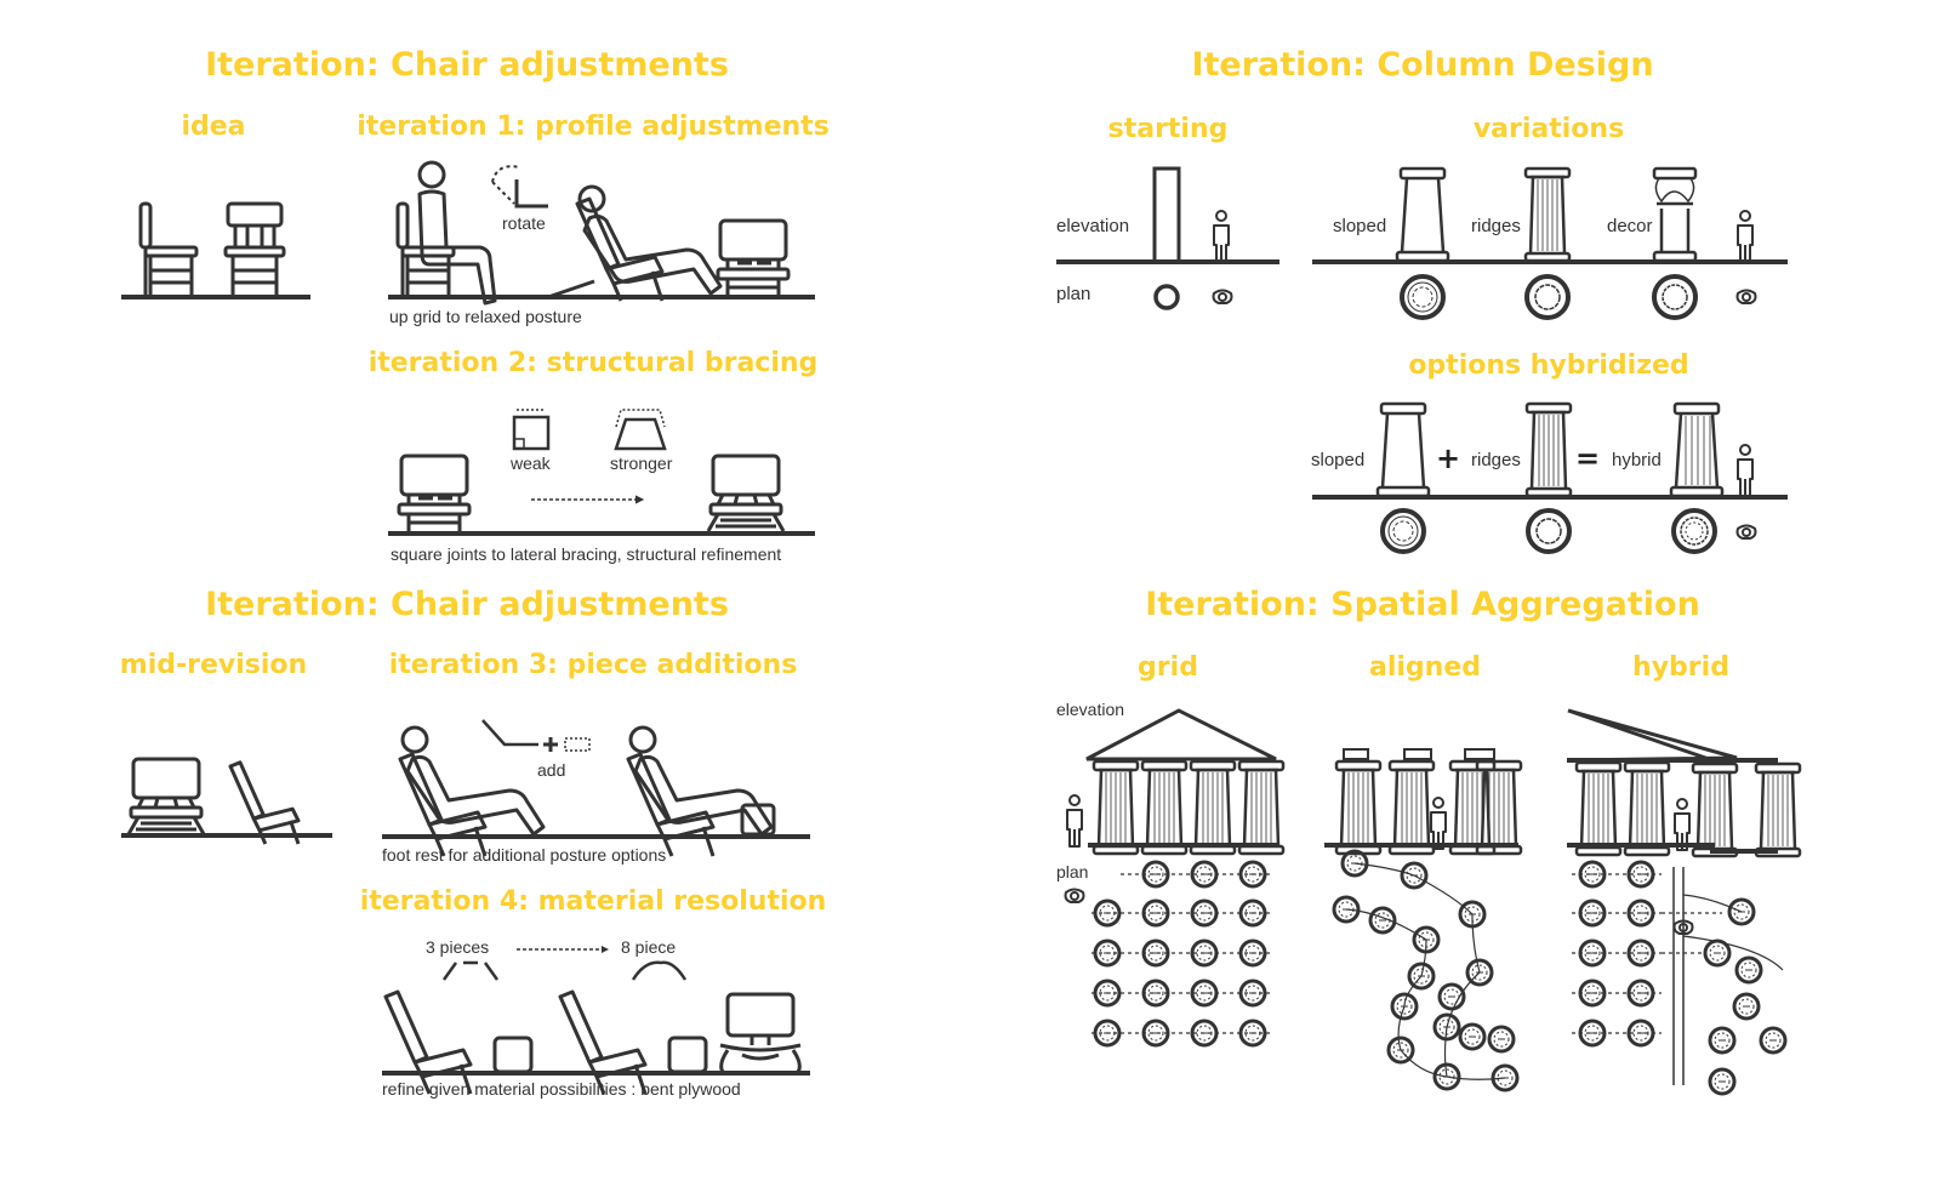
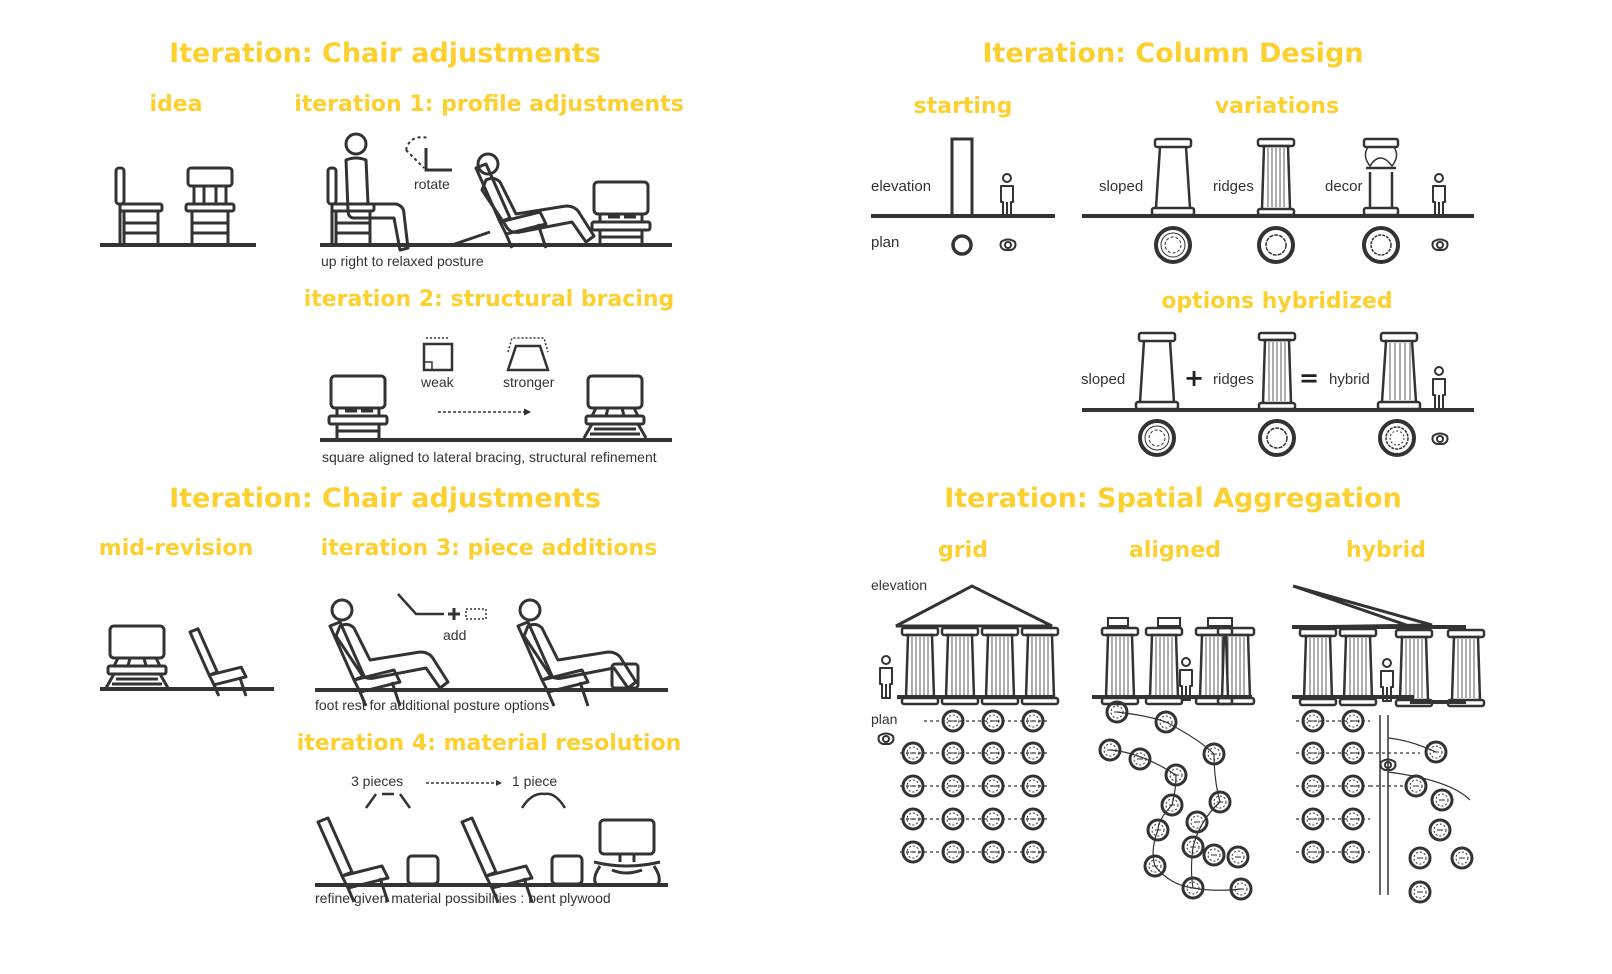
  Iteration: Chair adjustments
  idea
  iteration 1: profile adjustments
  iteration 2: structural bracing
  Iteration: Chair adjustments
  mid-revision
  iteration 3: piece additions
  iteration 4: material resolution
  Iteration: Column Design
  starting
  variations
  options hybridized
  Iteration: Spatial Aggregation
  grid
  aligned
  hybrid
  rotate
- up grid to relaxed posture
+ up right to relaxed posture
  weak
  stronger
- square joints to lateral bracing, structural refinement
+ square aligned to lateral bracing, structural refinement
  add
  foot rest for additional posture options
  3 pieces
- 8 piece
+ 1 piece
  refine given material possibiliies :ent plywood
  elevation
  plan
  sloped
  ridges
  decor
  sloped
  +
  ridges
  =
  hybrid
  elevation
  plan
